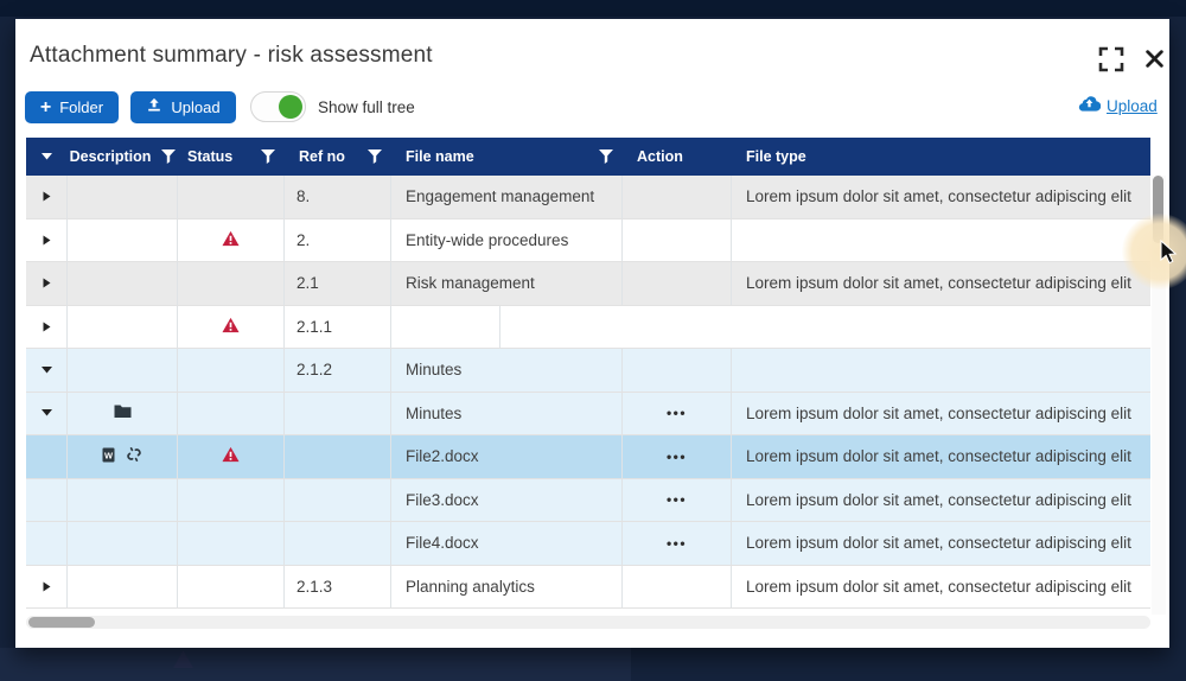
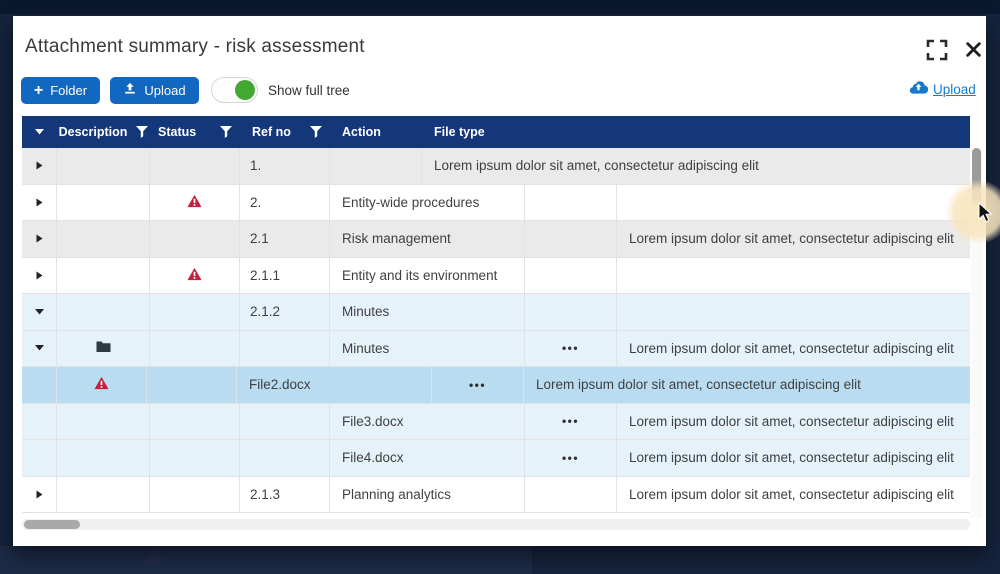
  Attachment summary - risk assessment
  +
  Folder
  Upload
  Show full tree
  Upload
  Description
  Status
  Ref no
- File name
  Action
  File type
- 8.
+ 1.
- Engagement management
  Lorem ipsum dolor sit amet, consectetur adipiscing elit
  2.
  Entity-wide procedures
  2.1
  Risk management
  Lorem ipsum dolor sit amet, consectetur adipiscing elit
  2.1.1
+ Entity and its environment
  2.1.2
  Minutes
  Minutes
  •••
  Lorem ipsum dolor sit amet, consectetur adipiscing elit
- W
  File2.docx
  •••
  Lorem ipsum dolor sit amet, consectetur adipiscing elit
  File3.docx
  •••
  Lorem ipsum dolor sit amet, consectetur adipiscing elit
  File4.docx
  •••
  Lorem ipsum dolor sit amet, consectetur adipiscing elit
  2.1.3
  Planning analytics
  Lorem ipsum dolor sit amet, consectetur adipiscing elit
